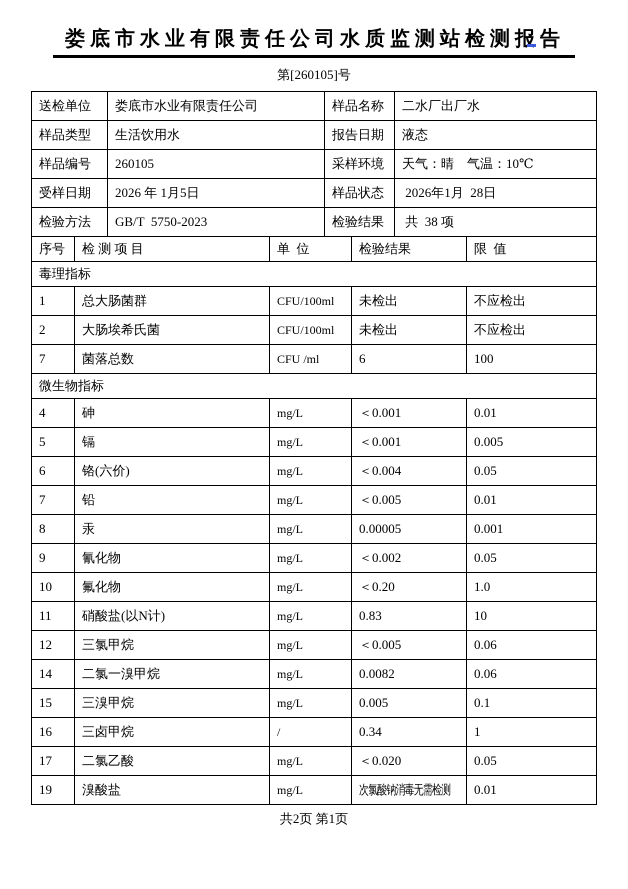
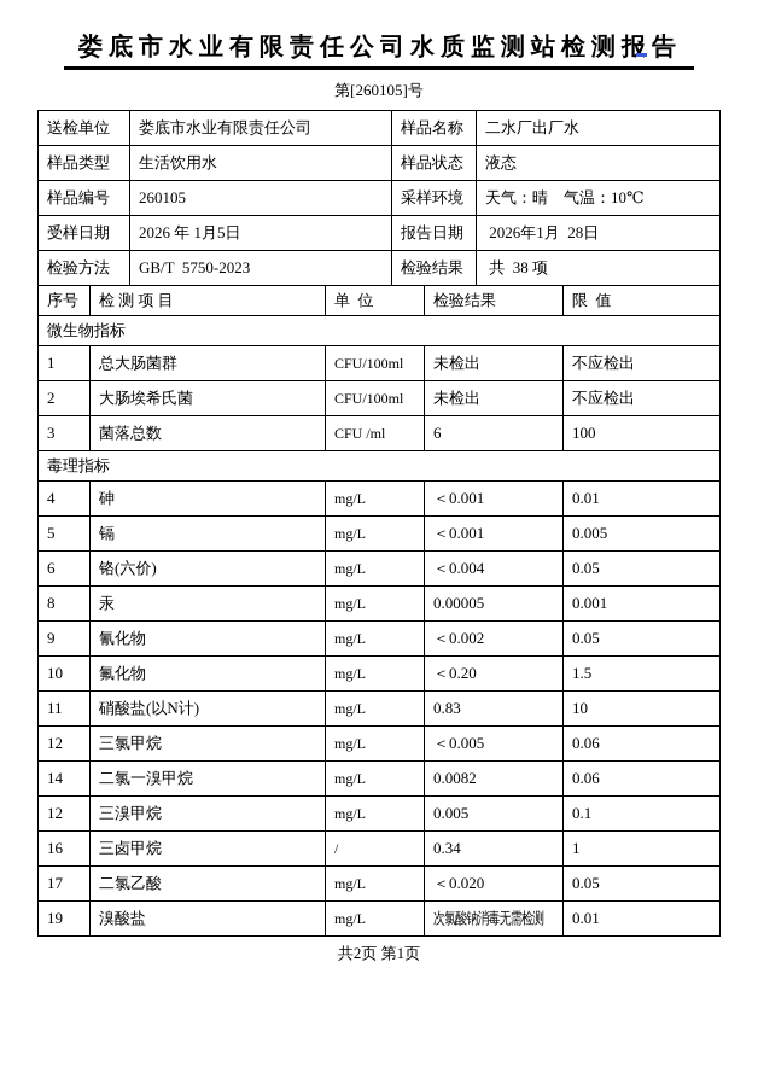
  娄底市水业有限责任公司水质监测站检测报告
  第[260105]号
  送检单位	娄底市水业有限责任公司	样品名称	二水厂出厂水
- 样品类型	生活饮用水	报告日期	液态
+ 样品类型	生活饮用水	样品状态	液态
  样品编号	260105	采样环境	天气：晴 气温：10℃
- 受样日期	2026 年 1月5日	样品状态	2026年1月 28日
+ 受样日期	2026 年 1月5日	报告日期	2026年1月 28日
  检验方法	GB/T 5750-2023	检验结果	共 38 项
  序号	检 测 项 目	单 位	检验结果	限 值
- 毒理指标
+ 微生物指标
  1	总大肠菌群	CFU/100ml	未检出	不应检出
  2	大肠埃希氏菌	CFU/100ml	未检出	不应检出
- 7	菌落总数	CFU /ml	6	100
+ 3	菌落总数	CFU /ml	6	100
- 微生物指标
+ 毒理指标
  4	砷	mg/L	＜0.001	0.01
  5	镉	mg/L	＜0.001	0.005
  6	铬(六价)	mg/L	＜0.004	0.05
- 7	铅	mg/L	＜0.005	0.01
  8	汞	mg/L	0.00005	0.001
  9	氰化物	mg/L	＜0.002	0.05
- 10	氟化物	mg/L	＜0.20	1.0
+ 10	氟化物	mg/L	＜0.20	1.5
  11	硝酸盐(以N计)	mg/L	0.83	10
  12	三氯甲烷	mg/L	＜0.005	0.06
  14	二氯一溴甲烷	mg/L	0.0082	0.06
- 15	三溴甲烷	mg/L	0.005	0.1
+ 12	三溴甲烷	mg/L	0.005	0.1
  16	三卤甲烷	/	0.34	1
  17	二氯乙酸	mg/L	＜0.020	0.05
  19	溴酸盐	mg/L	次氯酸钠消毒无需检测	0.01
  共2页 第1页
